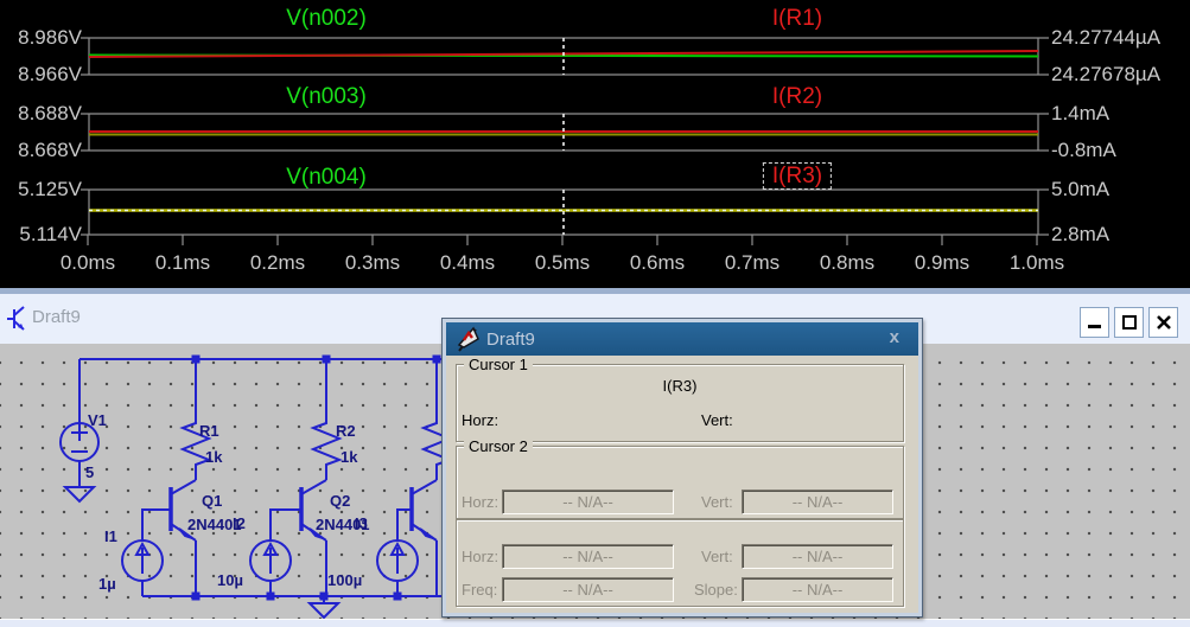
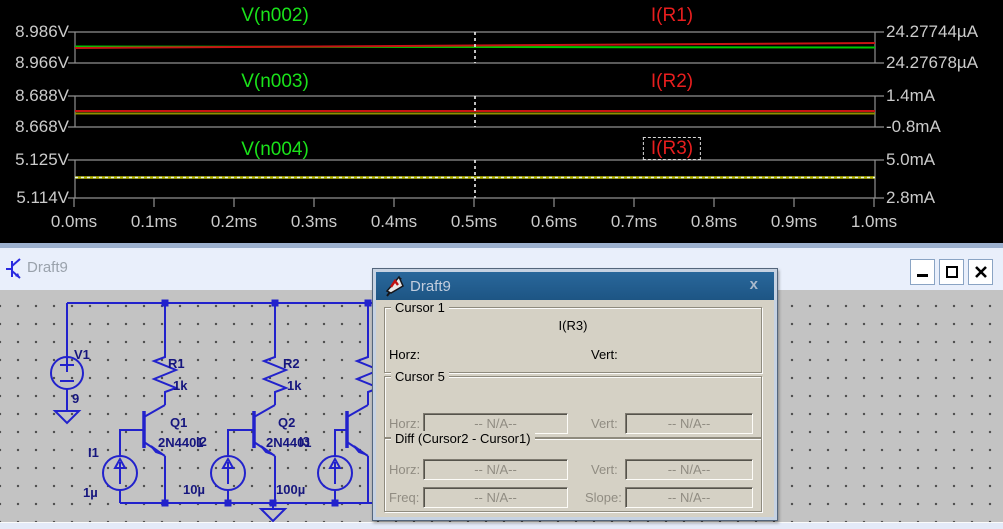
  V(n002)
  I(R1)
  V(n003)
  I(R2)
  V(n004)
  I(R3)
  8.986V
  8.966V
  24.27744µA
  24.27678µA
  8.688V
  8.668V
  1.4mA
  -0.8mA
  5.125V
  5.114V
  5.0mA
  2.8mA
  0.0ms
  0.1ms
  0.2ms
  0.3ms
  0.4ms
  0.5ms
  0.6ms
  0.7ms
  0.8ms
  0.9ms
  1.0ms
  Draft9
  V1
- 5
+ 9
  R1
  1k
  R2
  1k
  Q1
  2N4401
  I2
  Q2
  2N4401
  I3
  I1
  1µ
  10µ
  100µ
  Draft9
  x
  Cursor 1
  I(R3)
  Horz:
  Vert:
- Cursor 2
+ Cursor 5
  Horz:
  -- N/A--
  Vert:
  -- N/A--
+ Diff (Cursor2 - Cursor1)
  Horz:
  -- N/A--
  Vert:
  -- N/A--
  Freq:
  -- N/A--
  Slope:
  -- N/A--
